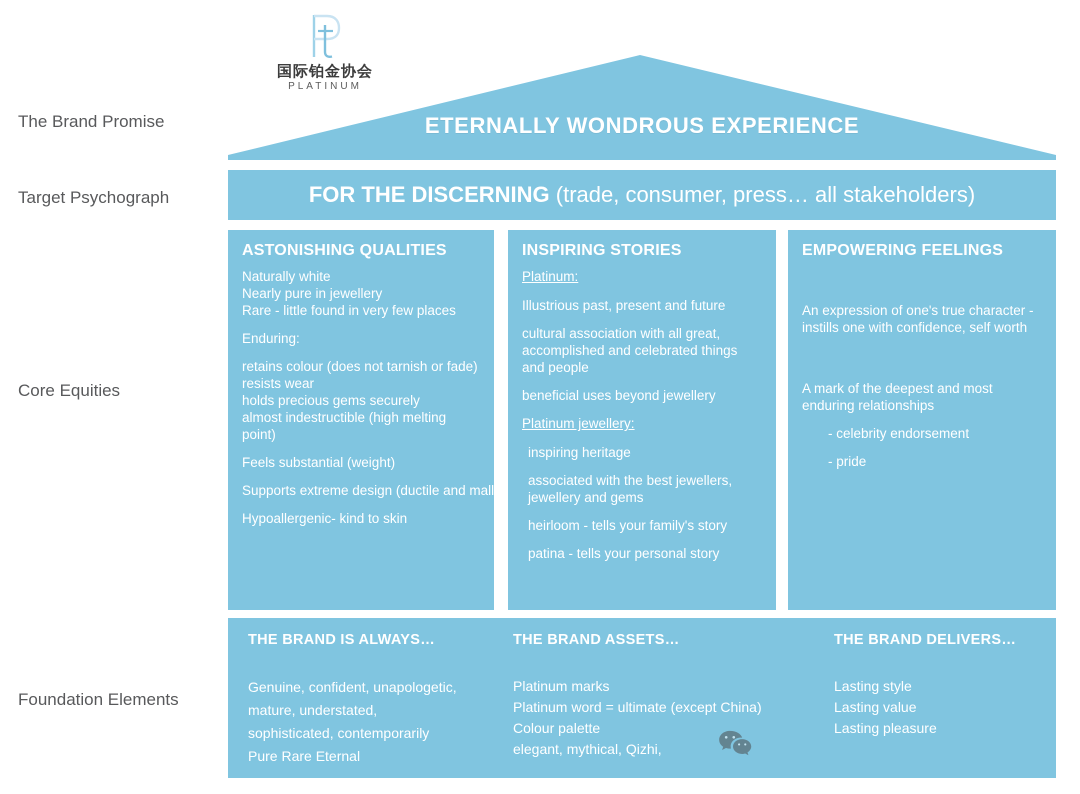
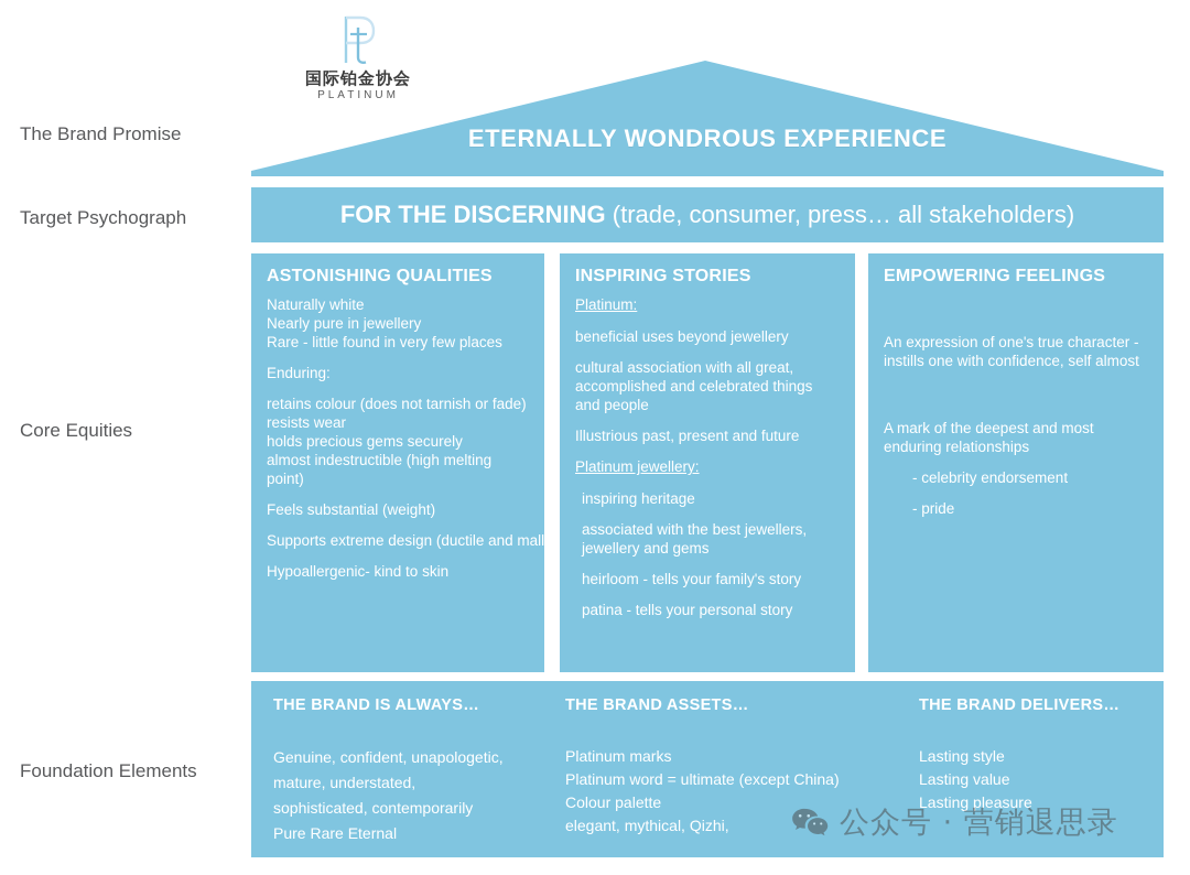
  国际铂金协会
  PLATINUM
  The Brand Promise
  Target Psychograph
  Core Equities
  Foundation Elements
  ETERNALLY WONDROUS EXPERIENCE
  FOR THE DISCERNING (trade, consumer, press… all stakeholders)
  ASTONISHING QUALITIES
  Naturally white
  Nearly pure in jewellery
  Rare - little found in very few places
  Enduring:
  retains colour (does not tarnish or fade)
  resists wear
  holds precious gems securely
  almost indestructible (high melting point)
  Feels substantial (weight)
  Supports extreme design (ductile and mall
  Hypoallergenic- kind to skin
  INSPIRING STORIES
  Platinum:
- Illustrious past, present and future
+ beneficial uses beyond jewellery
  cultural association with all great, accomplished and celebrated things and people
- beneficial uses beyond jewellery
+ Illustrious past, present and future
  Platinum jewellery:
  inspiring heritage
  associated with the best jewellers, jewellery and gems
  heirloom - tells your family's story
  patina - tells your personal story
  EMPOWERING FEELINGS
- An expression of one's true character - instills one with confidence, self worth
+ An expression of one's true character - instills one with confidence, self almost
  A mark of the deepest and most enduring relationships
  - celebrity endorsement
  - pride
  THE BRAND IS ALWAYS…
  Genuine, confident, unapologetic,
  mature, understated,
  sophisticated, contemporarily
  Pure Rare Eternal
  THE BRAND ASSETS…
  Platinum marks
  Platinum word = ultimate (except China)
  Colour palette
  elegant, mythical, Qizhi,
  THE BRAND DELIVERS…
  Lasting style
  Lasting value
  Lasting pleasure
+ 公众号 · 营销退思录
